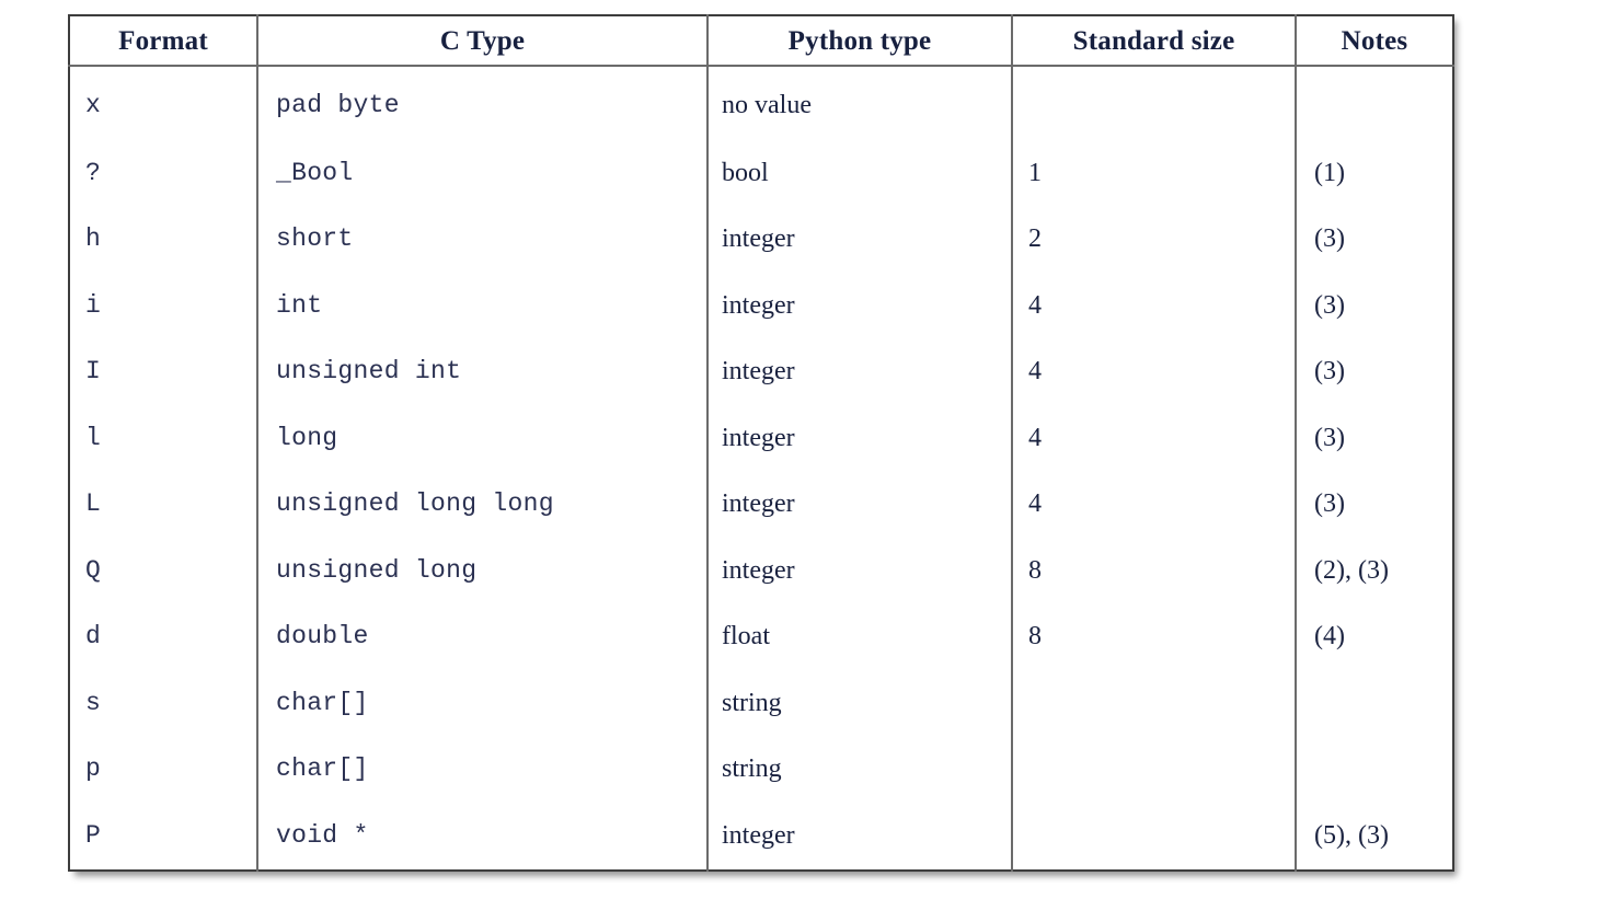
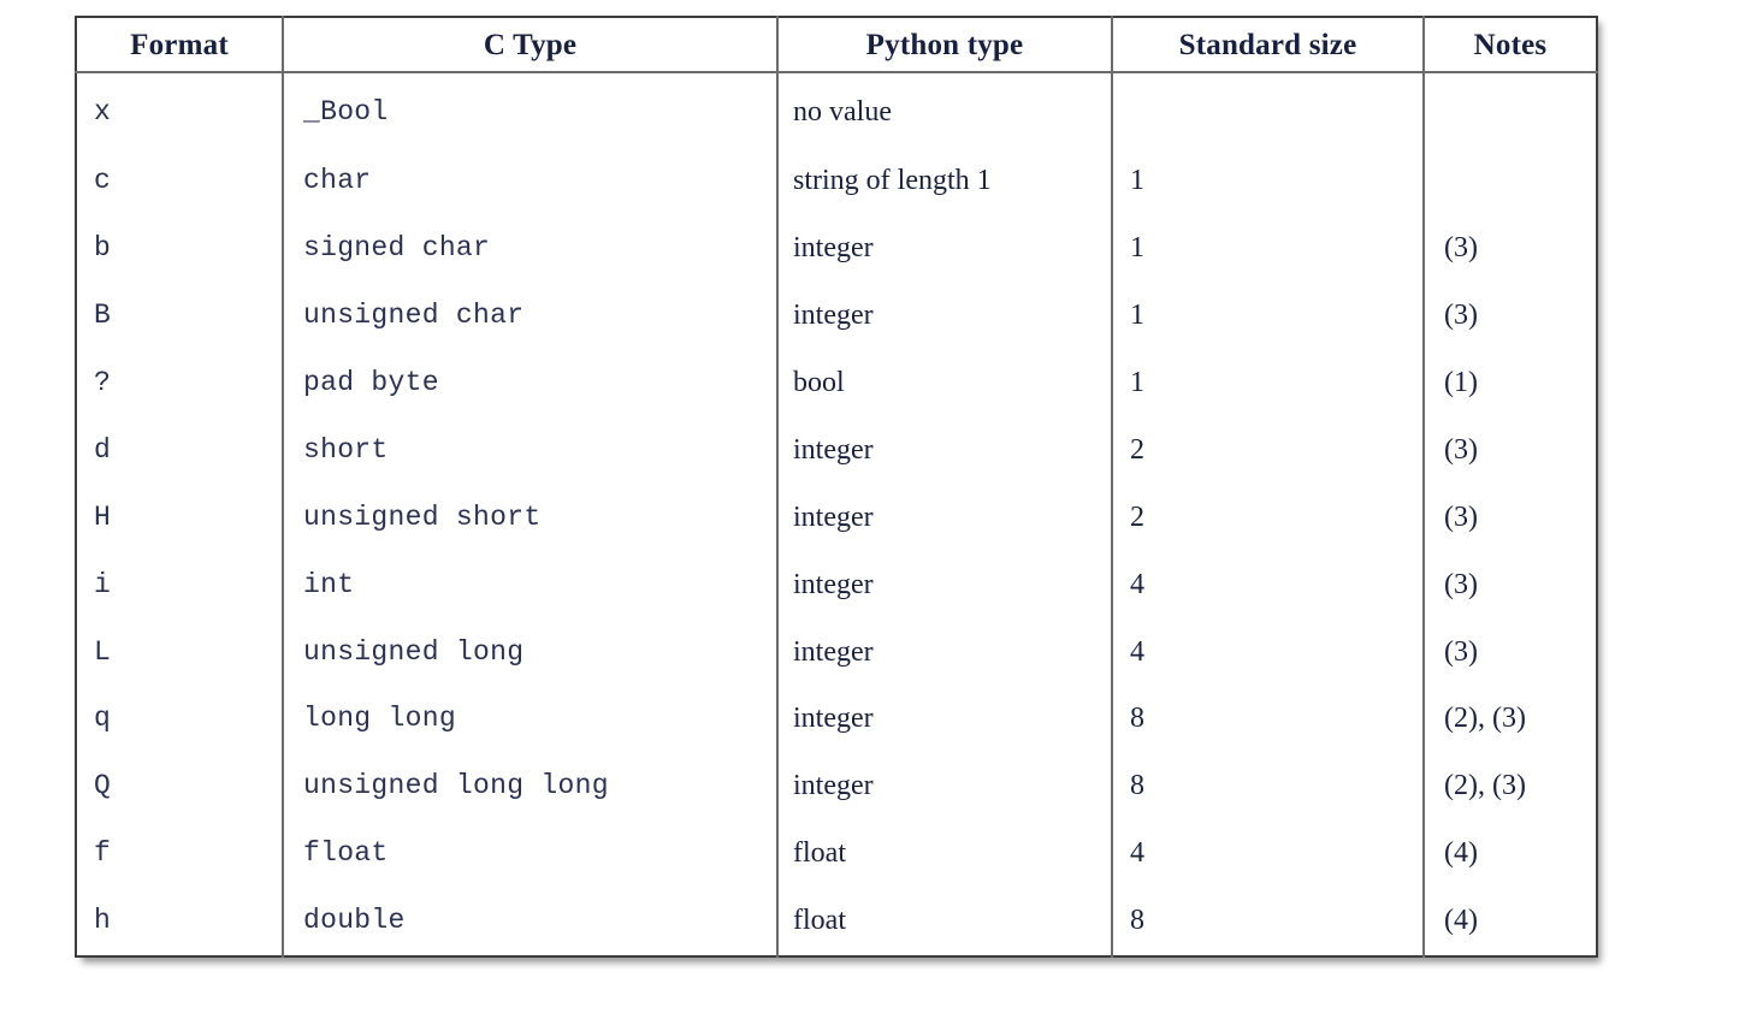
  Format	C Type	Python type	Standard size	Notes
- x	pad byte	no value
+ x	_Bool	no value
+ c	char	string of length 1	1
+ b	signed char	integer	1	(3)
+ B	unsigned char	integer	1	(3)
- ?	_Bool	bool	1	(1)
+ ?	pad byte	bool	1	(1)
- h	short	integer	2	(3)
+ d	short	integer	2	(3)
+ H	unsigned short	integer	2	(3)
  i	int	integer	4	(3)
- I	unsigned int	integer	4	(3)
- l	long	integer	4	(3)
- L	unsigned long long	integer	4	(3)
+ L	unsigned long	integer	4	(3)
+ q	long long	integer	8	(2), (3)
- Q	unsigned long	integer	8	(2), (3)
+ Q	unsigned long long	integer	8	(2), (3)
+ f	float	float	4	(4)
- d	double	float	8	(4)
+ h	double	float	8	(4)
- s	char[]	string
- p	char[]	string
- P	void *	integer		(5), (3)
